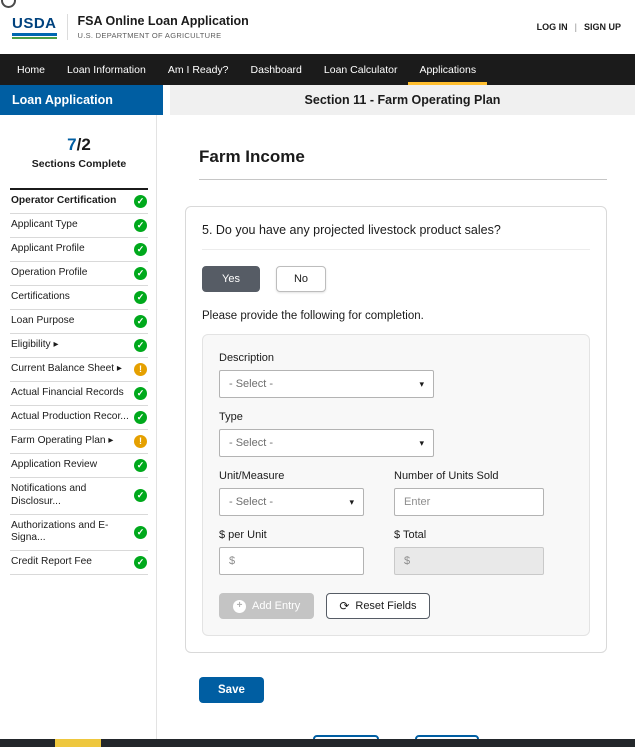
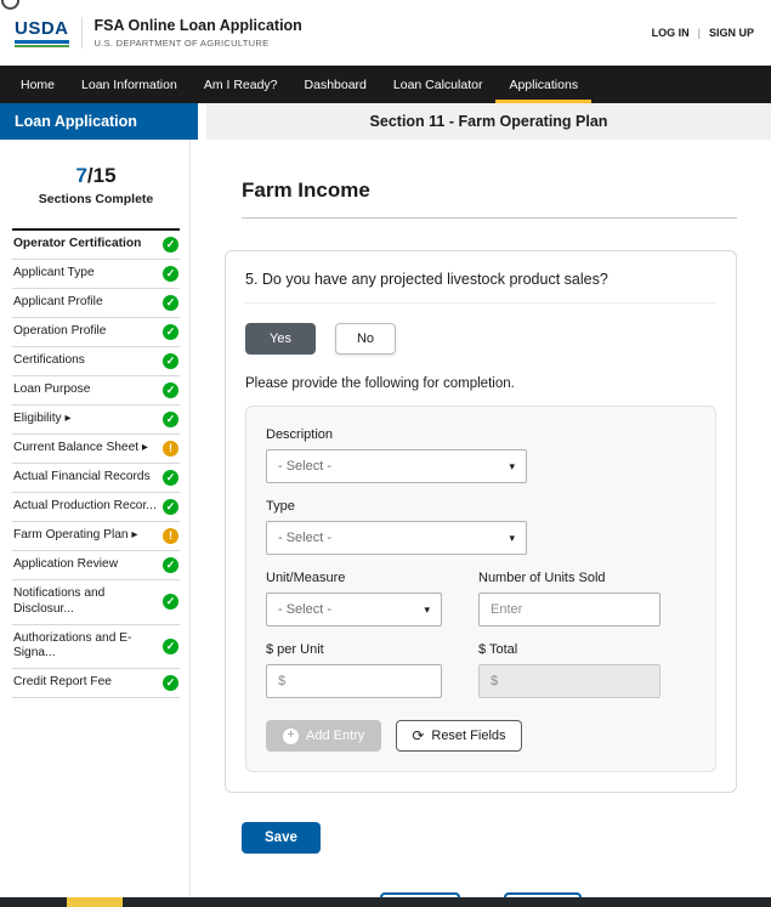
  USDA
  FSA Online Loan Application
  U.S. DEPARTMENT OF AGRICULTURE
  LOG IN
  |
  SIGN UP
  Home
  Loan Information
  Am I Ready?
  Dashboard
  Loan Calculator
  Applications
  Loan Application
  Section 11 - Farm Operating Plan
- 7/2
+ 7/15
  Sections Complete
  Operator Certification
  ✓
  Applicant Type
  ✓
  Applicant Profile
  ✓
  Operation Profile
  ✓
  Certifications
  ✓
  Loan Purpose
  ✓
  Eligibility ▸
  ✓
  Current Balance Sheet ▸
  !
  Actual Financial Records
  ✓
  Actual Production Recor...
  ✓
  Farm Operating Plan ▸
  !
  Application Review
  ✓
  Notifications and Disclosur...
  ✓
  Authorizations and E-Signa...
  ✓
  Credit Report Fee
  ✓
  Farm Income
  5. Do you have any projected livestock product sales?
  Yes
  No
  Please provide the following for completion.
  Description
  - Select -
  ▾
  Type
  - Select -
  ▾
  Unit/Measure
  - Select -
  ▾
  Number of Units Sold
  Enter
  $ per Unit
  $
  $ Total
  $
  +
  Add Entry
  ⟳
  Reset Fields
  Save
